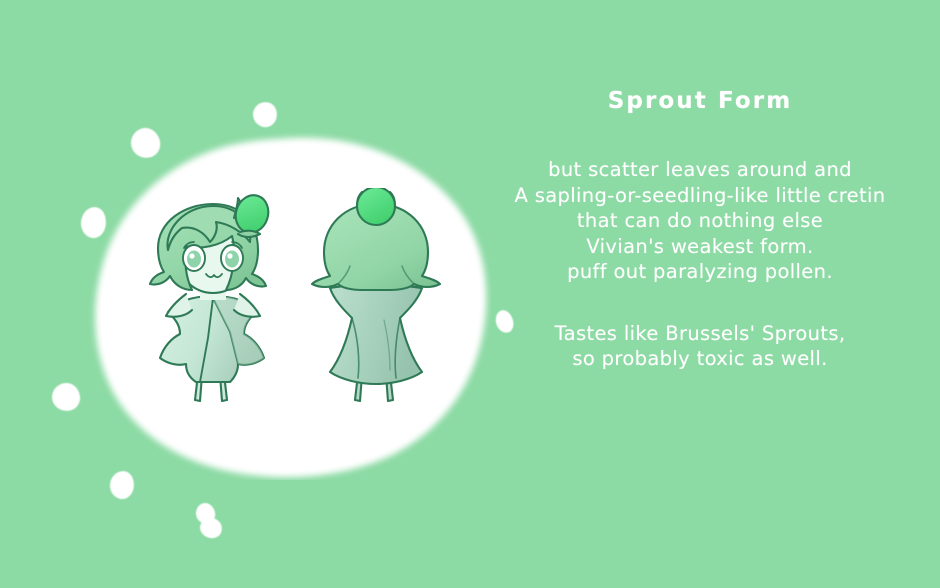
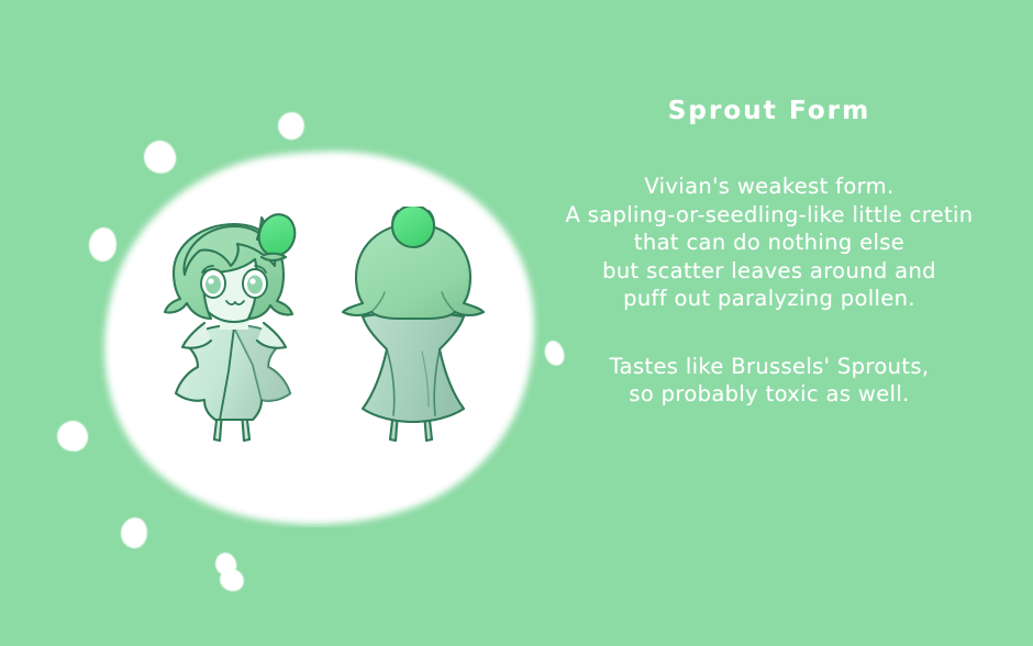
  Sprout Form
- but scatter leaves around and
+ Vivian's weakest form.
  A sapling-or-seedling-like little cretin
  that can do nothing else
- Vivian's weakest form.
+ but scatter leaves around and
  puff out paralyzing pollen.
  Tastes like Brussels' Sprouts,
  so probably toxic as well.
